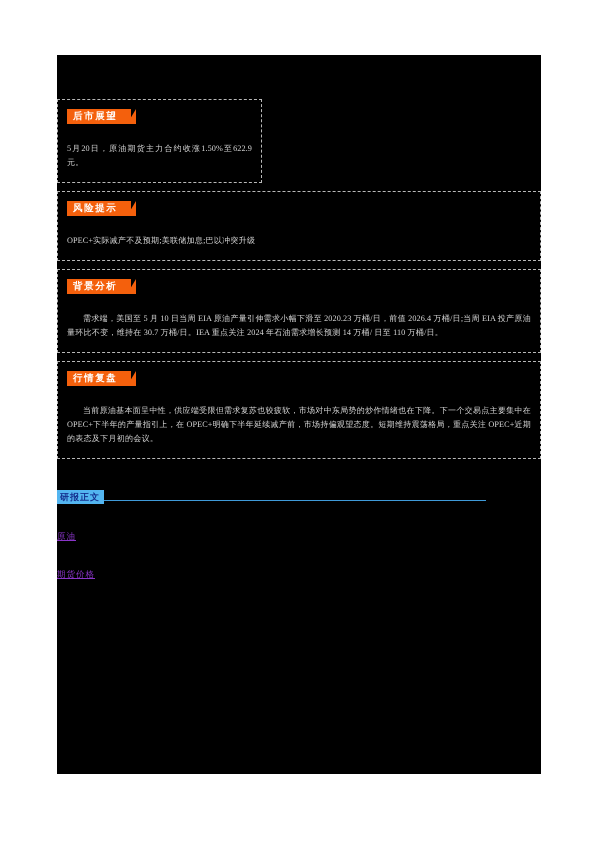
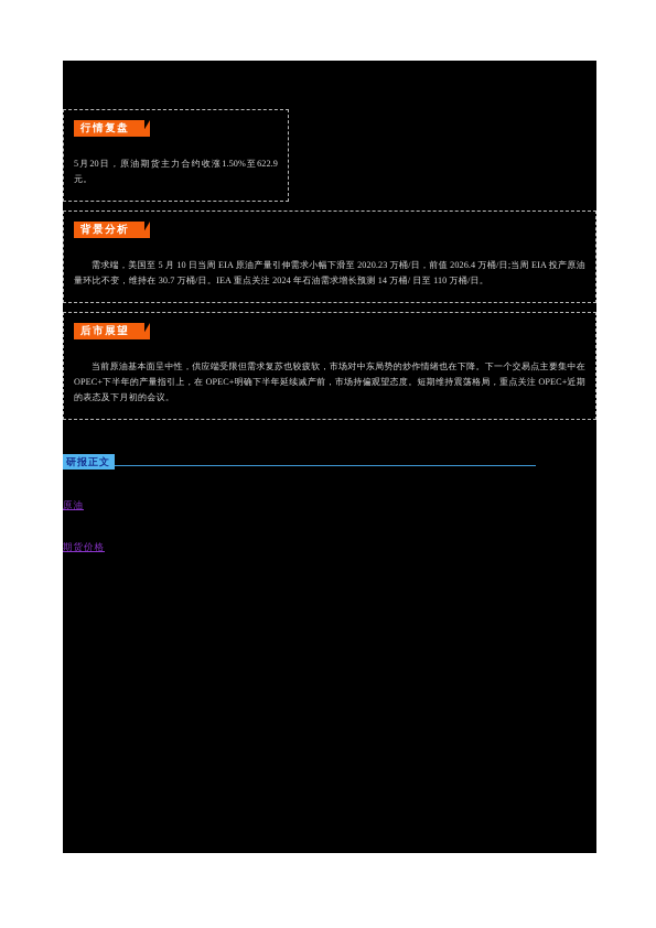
- 后市展望
+ 行情复盘
  5月20日，原油期货主力合约收涨1.50%至622.9元。
- 风险提示
- OPEC+实际减产不及预期;美联储加息;巴以冲突升级
  背景分析
  需求端，美国至 5 月 10 日当周 EIA 原油产量引伸需求小幅下滑至 2020.23 万桶/日，前值 2026.4 万桶/日;当周 EIA 投产原油量环比不变，维持在 30.7 万桶/日。IEA 重点关注 2024 年石油需求增长预测 14 万桶/ 日至 110 万桶/日。
- 行情复盘
+ 后市展望
  当前原油基本面呈中性，供应端受限但需求复苏也较疲软，市场对中东局势的炒作情绪也在下降。下一个交易点主要集中在 OPEC+下半年的产量指引上，在 OPEC+明确下半年延续减产前，市场持偏观望态度。短期维持震荡格局，重点关注 OPEC+近期的表态及下月初的会议。
  研报正文
  原油
  期货价格
